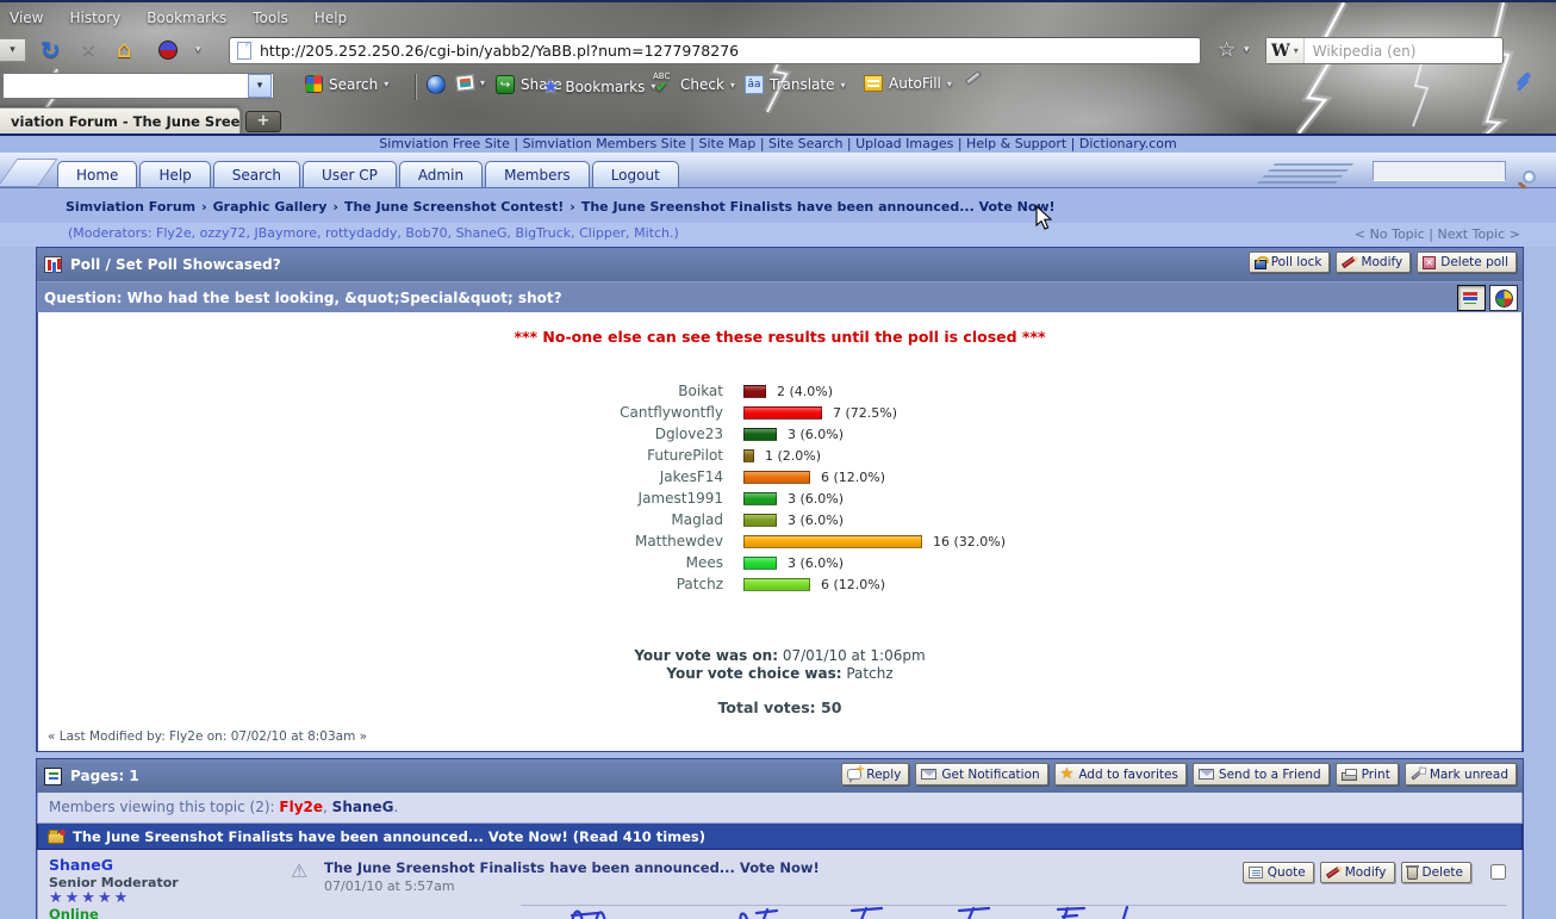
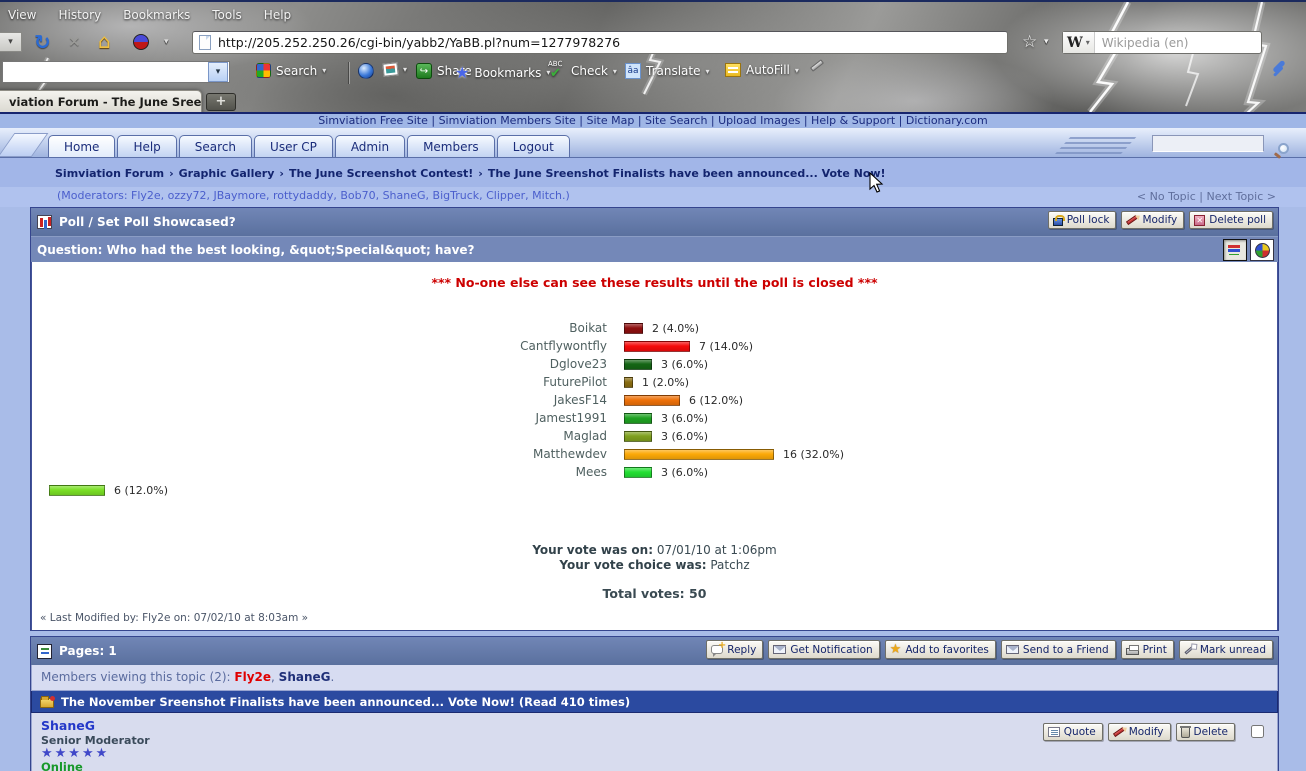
  View
  History
  Bookmarks
  Tools
  Help
  ▾
  ↻
  ✕
  ⌂
  ▾
  http://205.252.250.26/cgi-bin/yabb2/YaBB.pl?num=1277978276
  ☆
  ▾
  W
  ▾
  Wikipedia (en)
  ▾
  Search
  ▾
  ▾
  ↪
  Share
  ★
  Bookmarks
  ▾
  ABC
  ✔
  Check
  ▾
  âa
  Translate
  ▾
  AutoFill
  ▾
  viation Forum - The June Sree
  +
  Simviation Free Site | Simviation Members Site | Site Map | Site Search | Upload Images | Help & Support | Dictionary.com
  Home
  Help
  Search
  User CP
  Admin
  Members
  Logout
  Simviation Forum › Graphic Gallery › The June Screenshot Contest! › The June Sreenshot Finalists have been announced... Vote Now!
  (Moderators: Fly2e, ozzy72, JBaymore, rottydaddy, Bob70, ShaneG, BigTruck, Clipper, Mitch.)
  < No Topic | Next Topic >
  Poll / Set Poll Showcased?
  Poll lock
  Modify
  ✕
  Delete poll
- Question: Who had the best looking, &quot;Special&quot; shot?
+ Question: Who had the best looking, &quot;Special&quot; have?
  *** No-one else can see these results until the poll is closed ***
  Boikat
  2 (4.0%)
  Cantflywontfly
- 7 (72.5%)
+ 7 (14.0%)
  Dglove23
  3 (6.0%)
  FuturePilot
  1 (2.0%)
  JakesF14
  6 (12.0%)
  Jamest1991
  3 (6.0%)
  Maglad
  3 (6.0%)
  Matthewdev
  16 (32.0%)
  Mees
  3 (6.0%)
- Patchz
  6 (12.0%)
  Your vote was on: 07/01/10 at 1:06pm
  Your vote choice was: Patchz
  Total votes: 50
  « Last Modified by: Fly2e on: 07/02/10 at 8:03am »
  Pages: 1
  Reply
  Get Notification
  ★
  Add to favorites
  Send to a Friend
  Print
  Mark unread
  Members viewing this topic (2): Fly2e, ShaneG.
- The June Sreenshot Finalists have been announced... Vote Now! (Read 410 times)
+ The November Sreenshot Finalists have been announced... Vote Now! (Read 410 times)
  ShaneG
  Senior Moderator
  ★★★★★
  Online
- ⚠
- The June Sreenshot Finalists have been announced... Vote Now!
- 07/01/10 at 5:57am
  Quote
  Modify
  Delete
